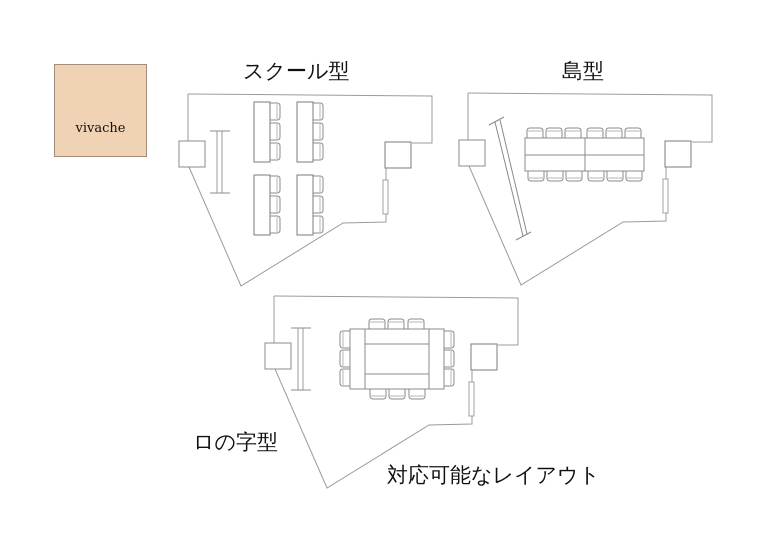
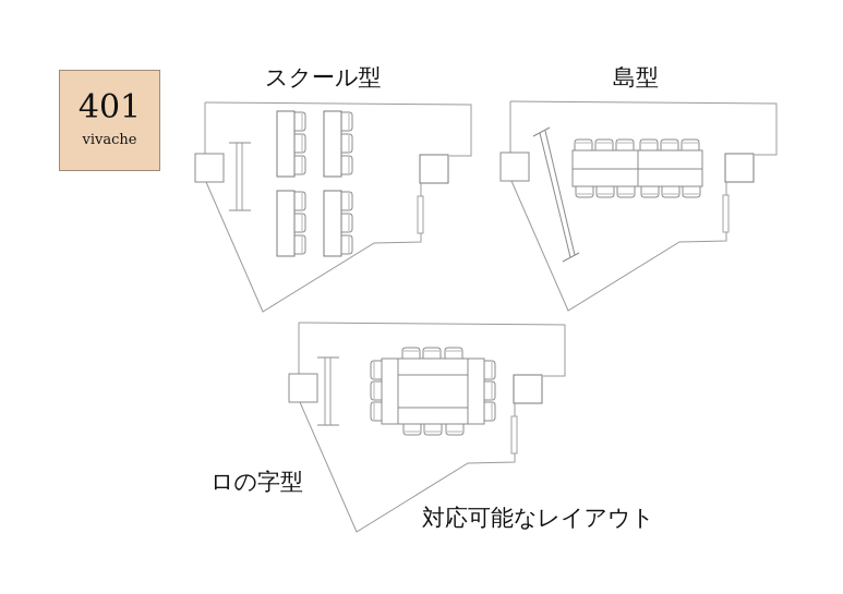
+ 401
  vivache
  スクール型
  島型
  ロの字型
  対応可能なレイアウト
